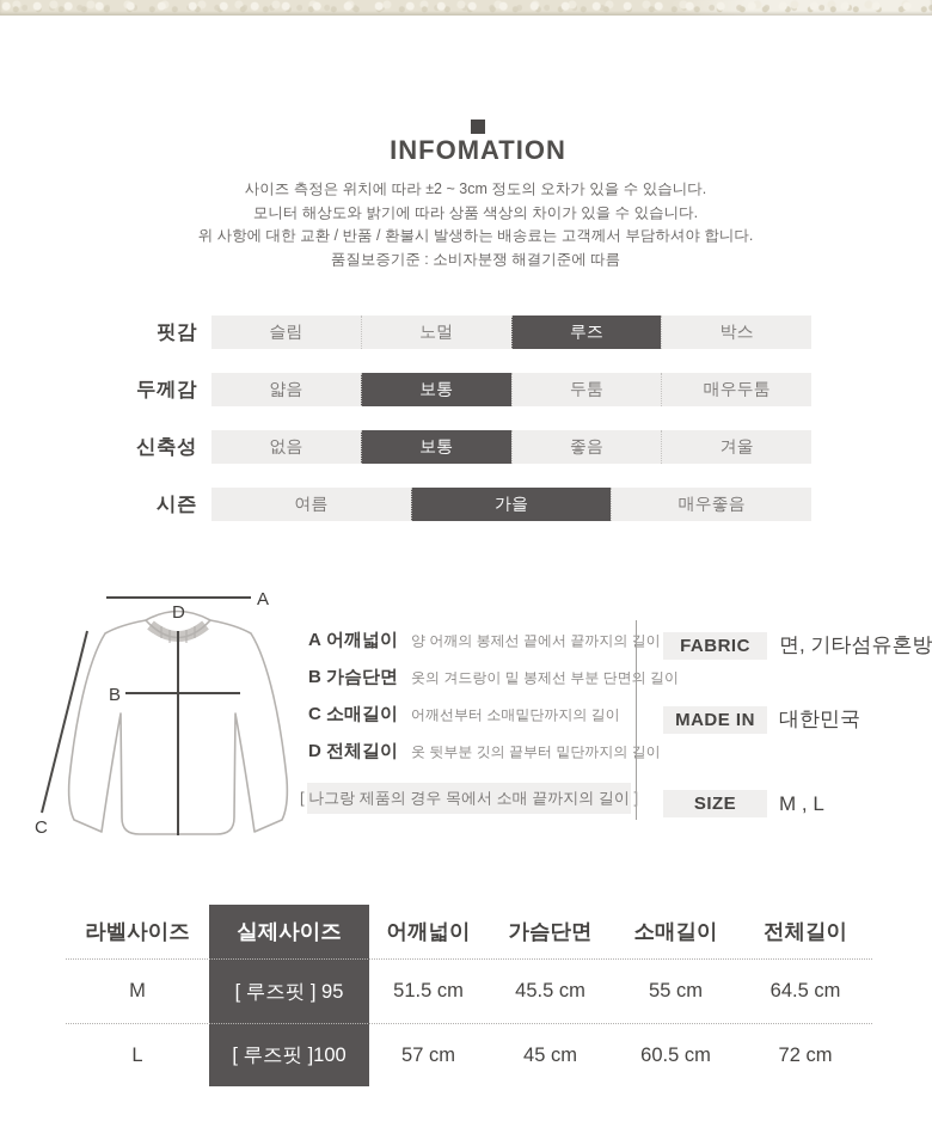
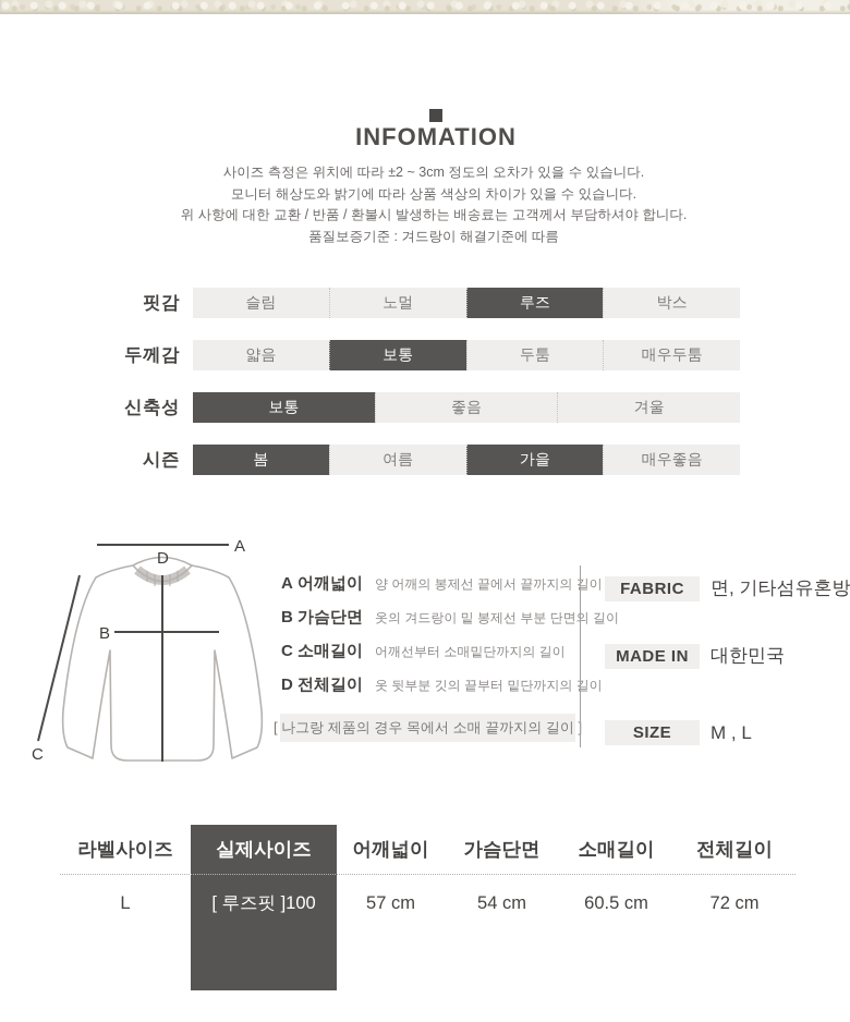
  INFOMATION
  사이즈 측정은 위치에 따라 ±2 ~ 3cm 정도의 오차가 있을 수 있습니다.
  모니터 해상도와 밝기에 따라 상품 색상의 차이가 있을 수 있습니다.
  위 사항에 대한 교환 / 반품 / 환불시 발생하는 배송료는 고객께서 부담하셔야 합니다.
- 품질보증기준 : 소비자분쟁 해결기준에 따름
+ 품질보증기준 : 겨드랑이 해결기준에 따름
  핏감
  슬림
  노멀
  루즈
  박스
  두께감
  얇음
  보통
  두툼
  매우두툼
  신축성
- 없음
  보통
  좋음
  겨울
  시즌
+ 봄
  여름
  가을
  매우좋음
  A
  B
  C
  D
  A 어깨넓이
  양 어깨의 봉제선 끝에서 끝까지의 길이
  B 가슴단면
  옷의 겨드랑이 밑 봉제선 부분 단면의 길이
  C 소매길이
  어깨선부터 소매밑단까지의 길이
  D 전체길이
  옷 뒷부분 깃의 끝부터 밑단까지의 길이
  [ 나그랑 제품의 경우 목에서 소매 끝까지의 길이
  FABRIC
  면, 기타섬유혼방
  MADE IN
  대한민국
  SIZE
  M , L
  라벨사이즈
  실제사이즈
  어깨넓이
  가슴단면
  소매길이
  전체길이
- M
- [ 루즈핏 ] 95
- 51.5 cm
- 45.5 cm
- 55 cm
- 64.5 cm
  L
  [ 루즈핏 ]100
  57 cm
- 45 cm
+ 54 cm
  60.5 cm
  72 cm
